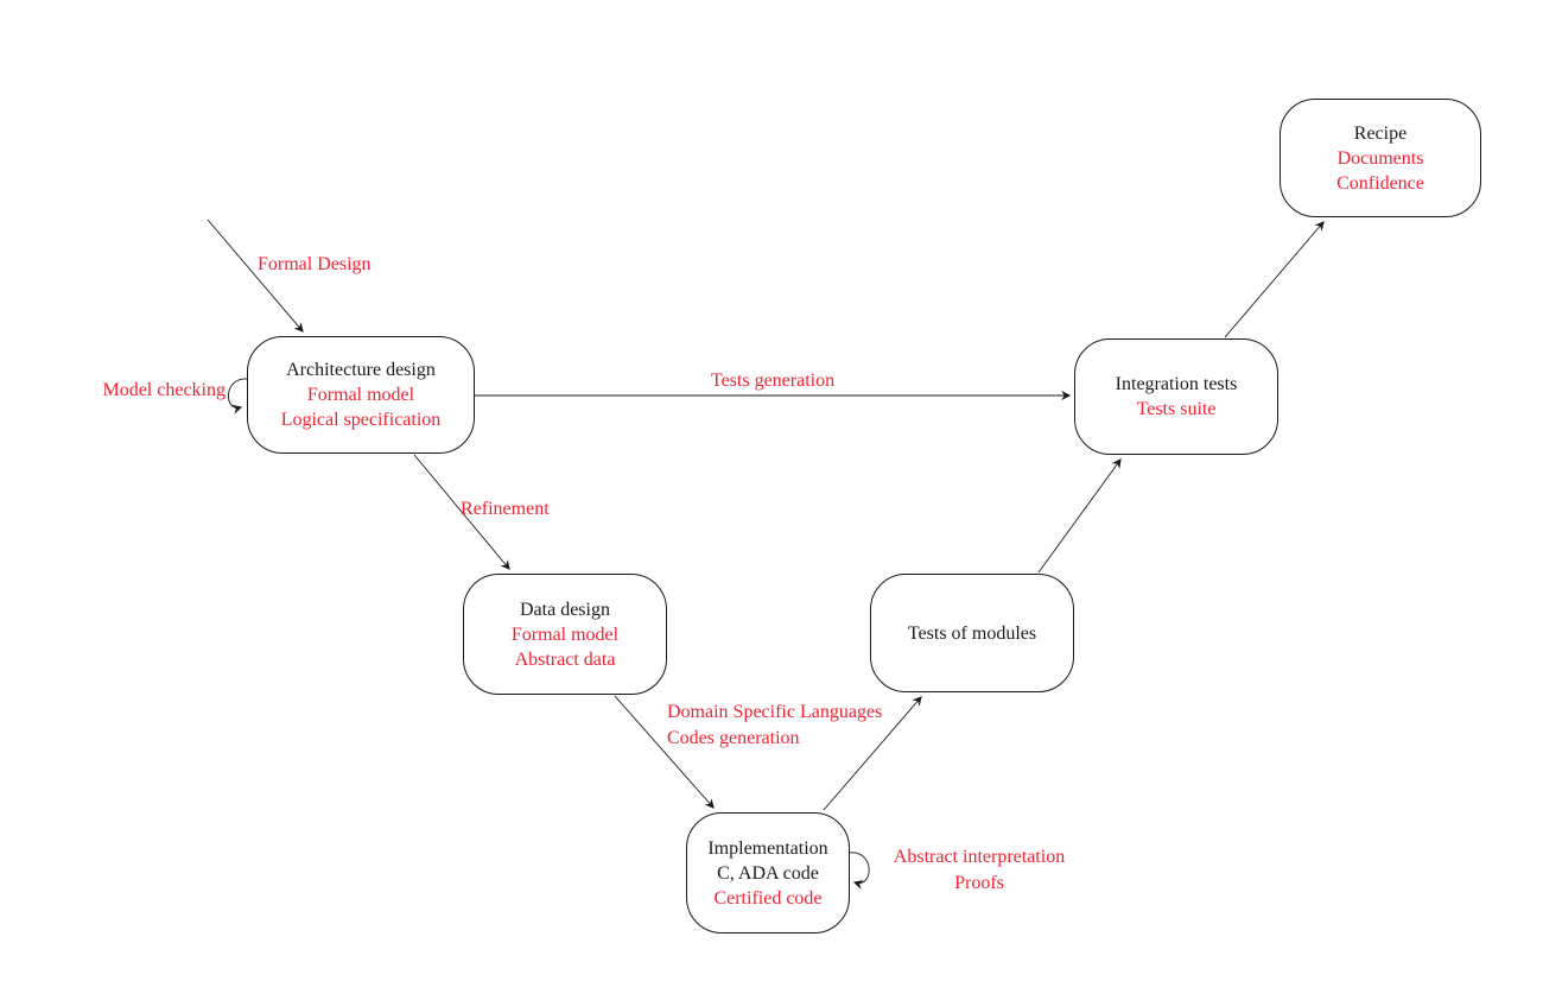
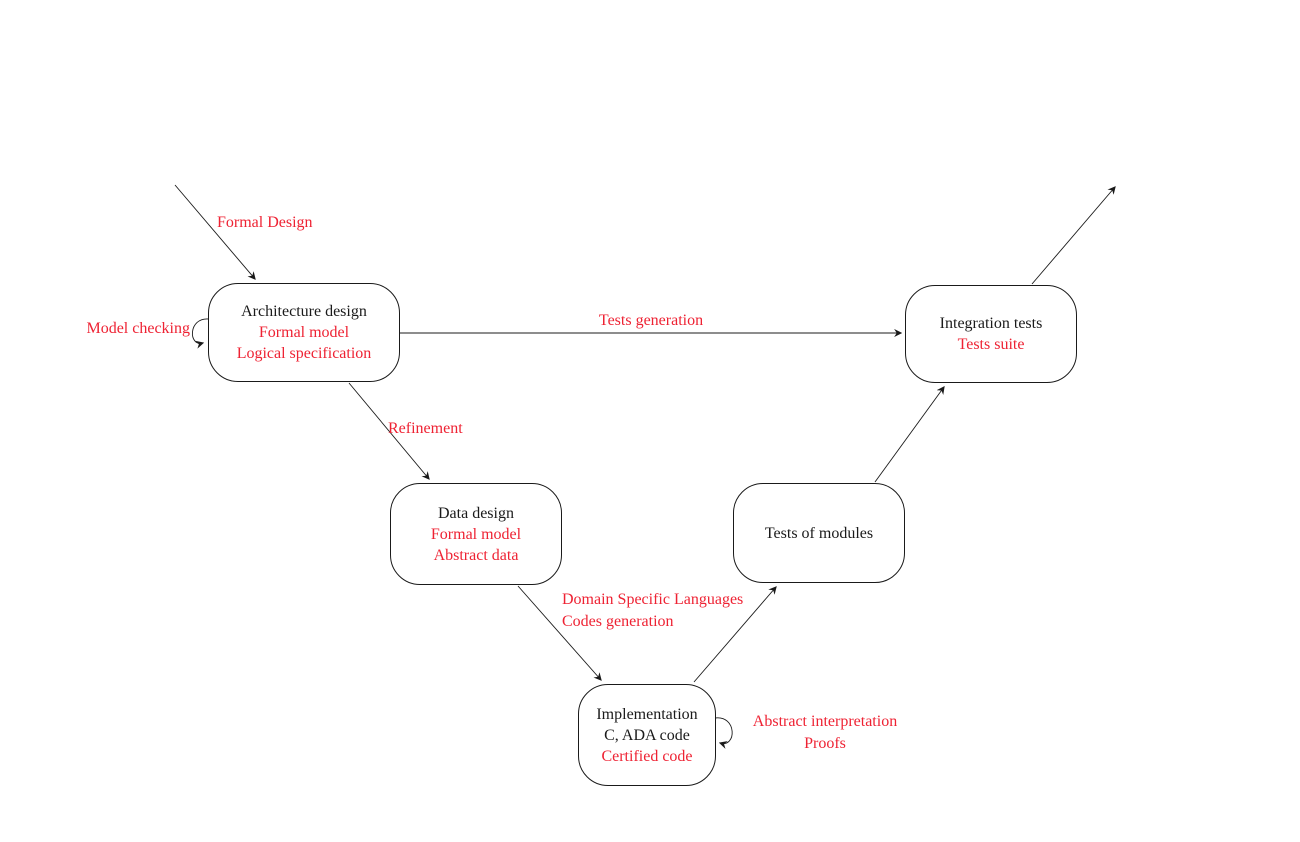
  Architecture design
  Formal model
  Logical specification
  Data design
  Formal model
  Abstract data
  Implementation
  C, ADA code
  Certified code
  Tests of modules
  Integration tests
  Tests suite
- Recipe
- Documents
- Confidence
  Formal Design
  Model checking
  Tests generation
  Refinement
  Domain Specific Languages
  Codes generation
  Abstract interpretation
  Proofs
